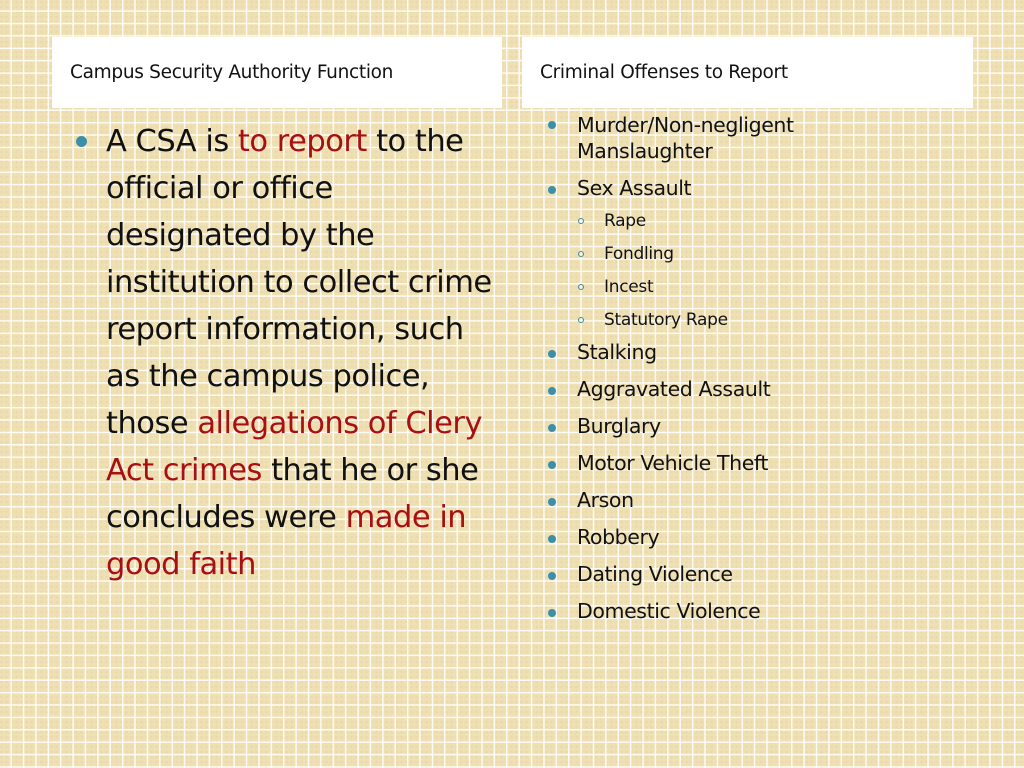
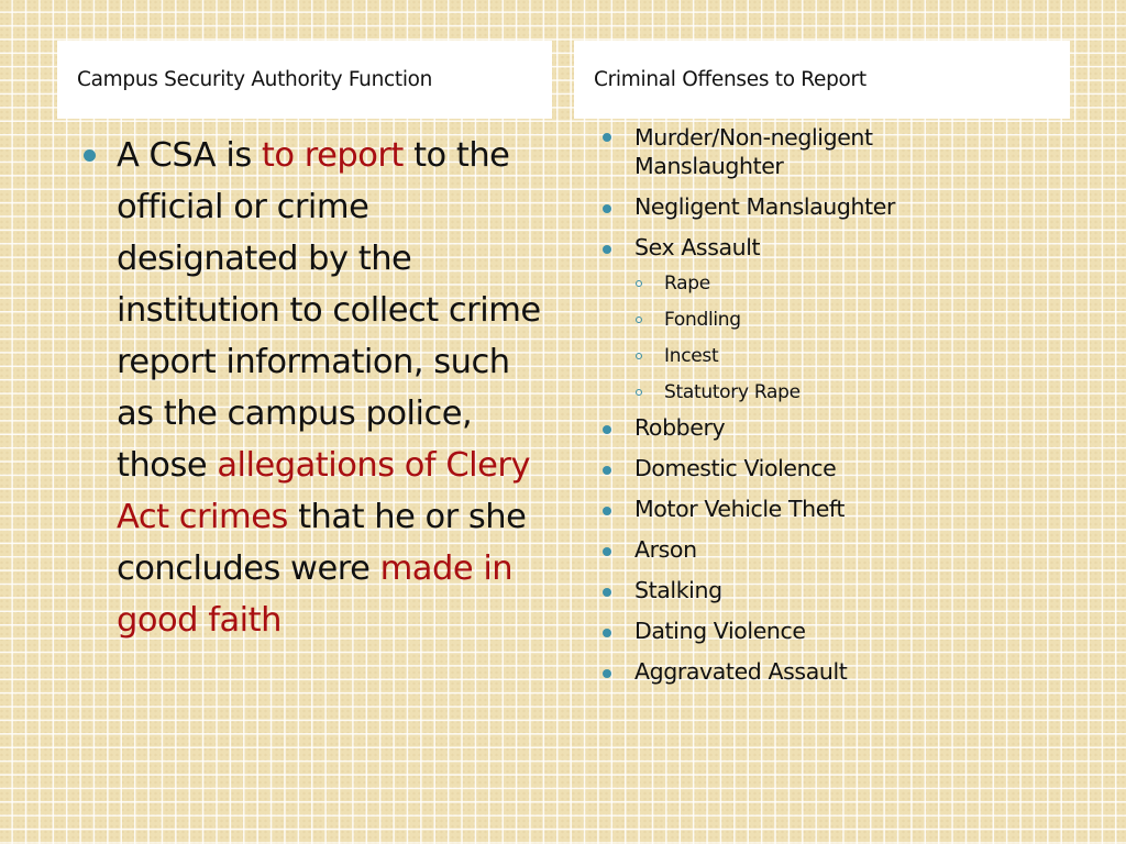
  Campus Security Authority Function
  Criminal Offenses to Report
- A CSA is to report to the official or office designated by the institution to collect crime report information, such as the campus police, those allegations of Clery Act crimes that he or she concludes were made in good faith
+ A CSA is to report to the official or crime designated by the institution to collect crime report information, such as the campus police, those allegations of Clery Act crimes that he or she concludes were made in good faith
  Murder/Non-negligent Manslaughter
+ Negligent Manslaughter
  Sex Assault
  Rape
  Fondling
  Incest
  Statutory Rape
- Stalking
+ Robbery
- Aggravated Assault
+ Domestic Violence
- Burglary
  Motor Vehicle Theft
  Arson
- Robbery
+ Stalking
  Dating Violence
- Domestic Violence
+ Aggravated Assault
